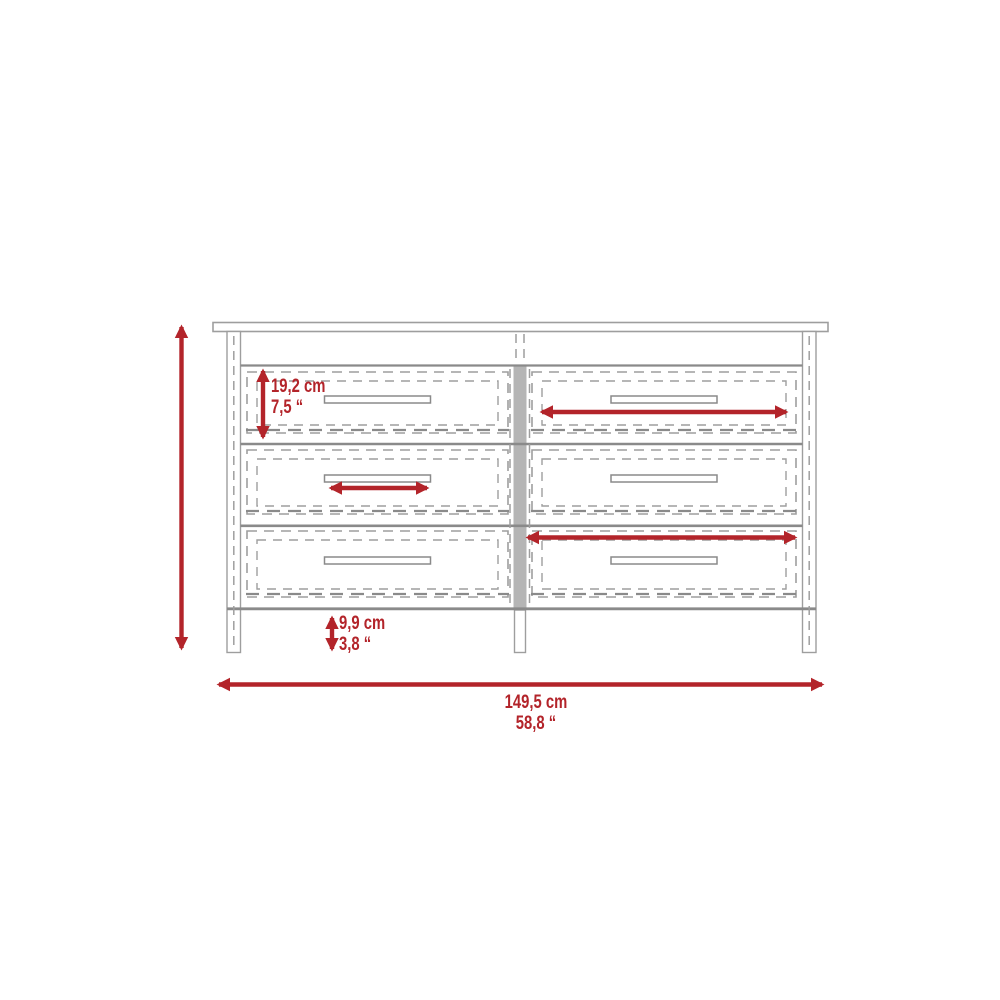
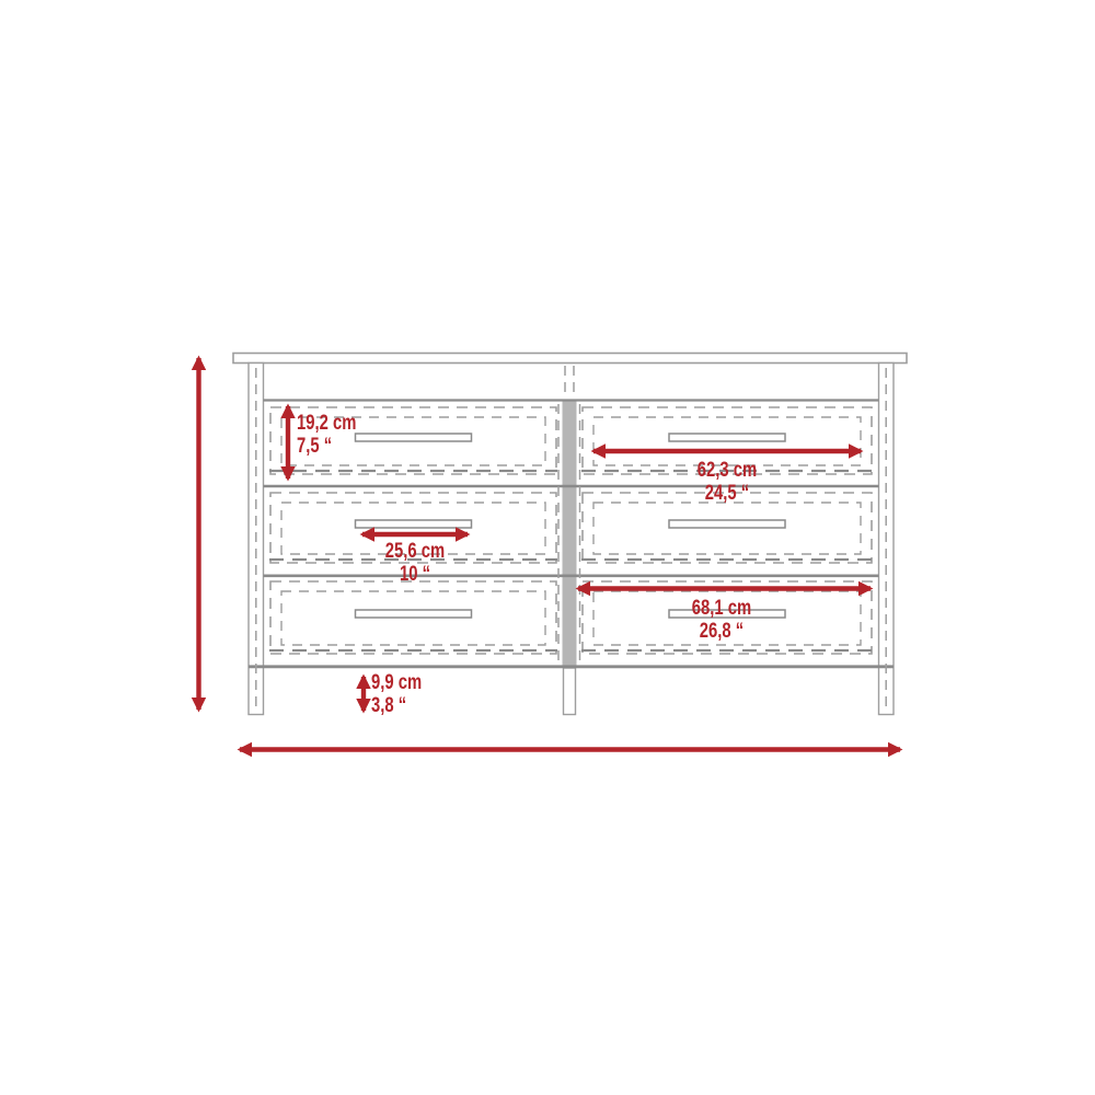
  19,2 cm
  7,5 “
+ 62,3 cm
+ 24,5 “
+ 25,6 cm
+ 10 “
+ 68,1 cm
+ 26,8 “
  9,9 cm
  3,8 “
- 149,5 cm
- 58,8 “
